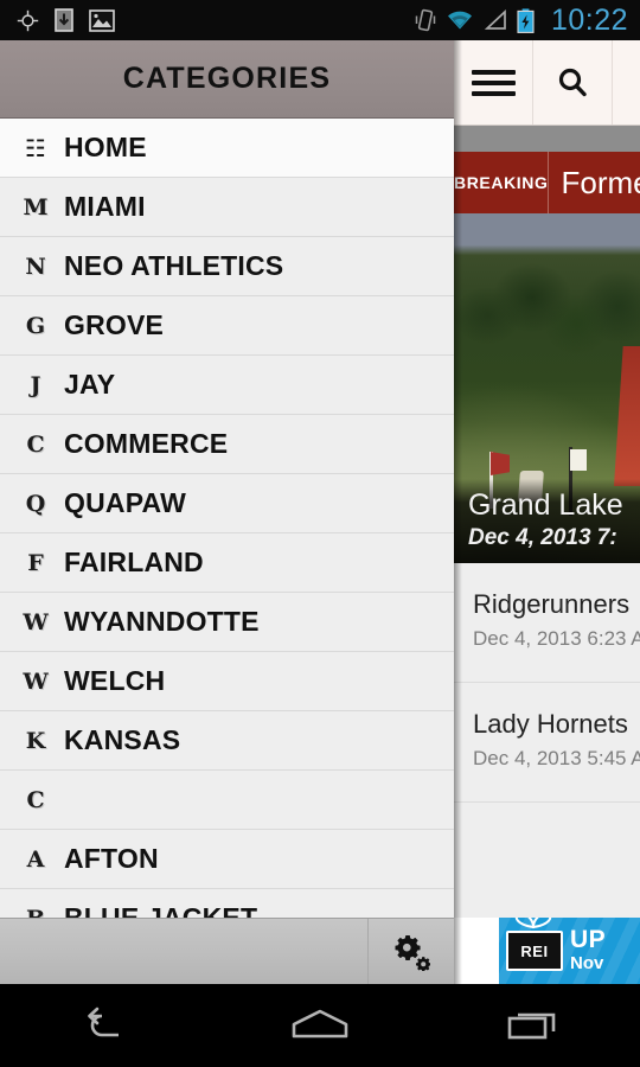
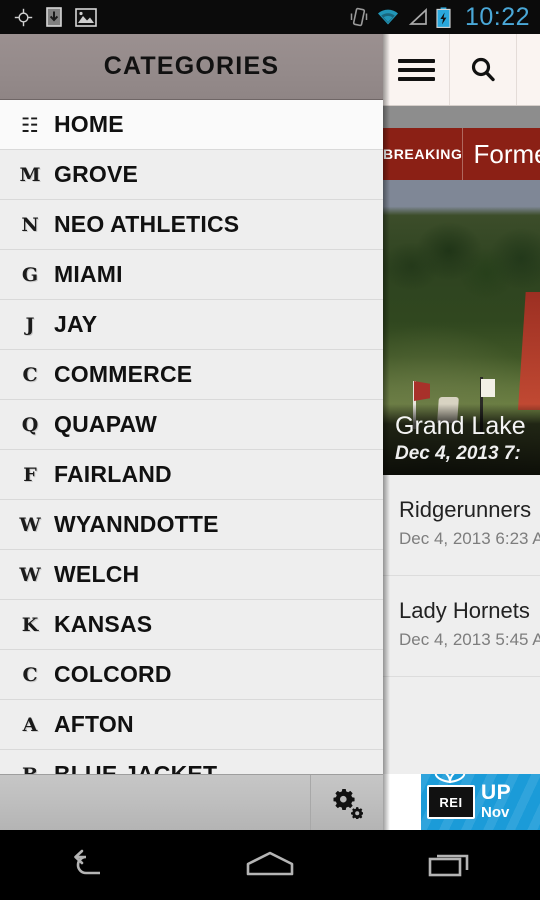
  10:22
  REAKING
  Form
  Grand Lake
  Dec 4, 2013 7:
  Ridgerunners
  Dec 4, 2013 6:23 A
  Lady Hornets
  Dec 4, 2013 5:45 A
  CATEGORIES
  ☷
  HOME
  M
- MIAMI
+ GROVE
  N
  NEO ATHLETICS
  G
- GROVE
+ MIAMI
  J
  JAY
  C
  COMMERCE
  Q
  QUAPAW
  F
  FAIRLAND
  W
  WYANNDOTTE
  W
  WELCH
  K
  KANSAS
  C
+ COLCORD
  A
  AFTON
  REI
  UP
  Nov
